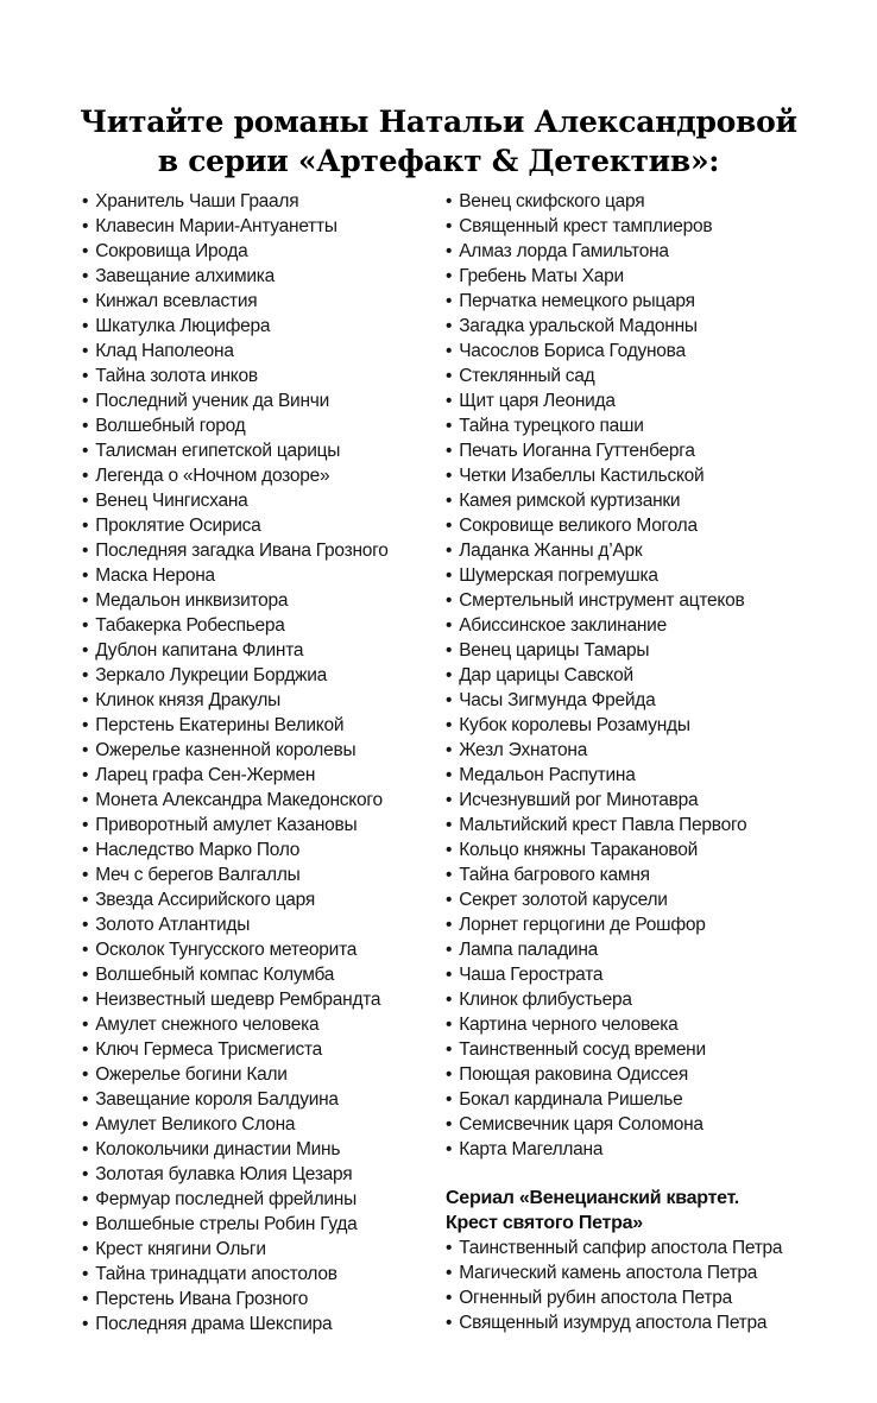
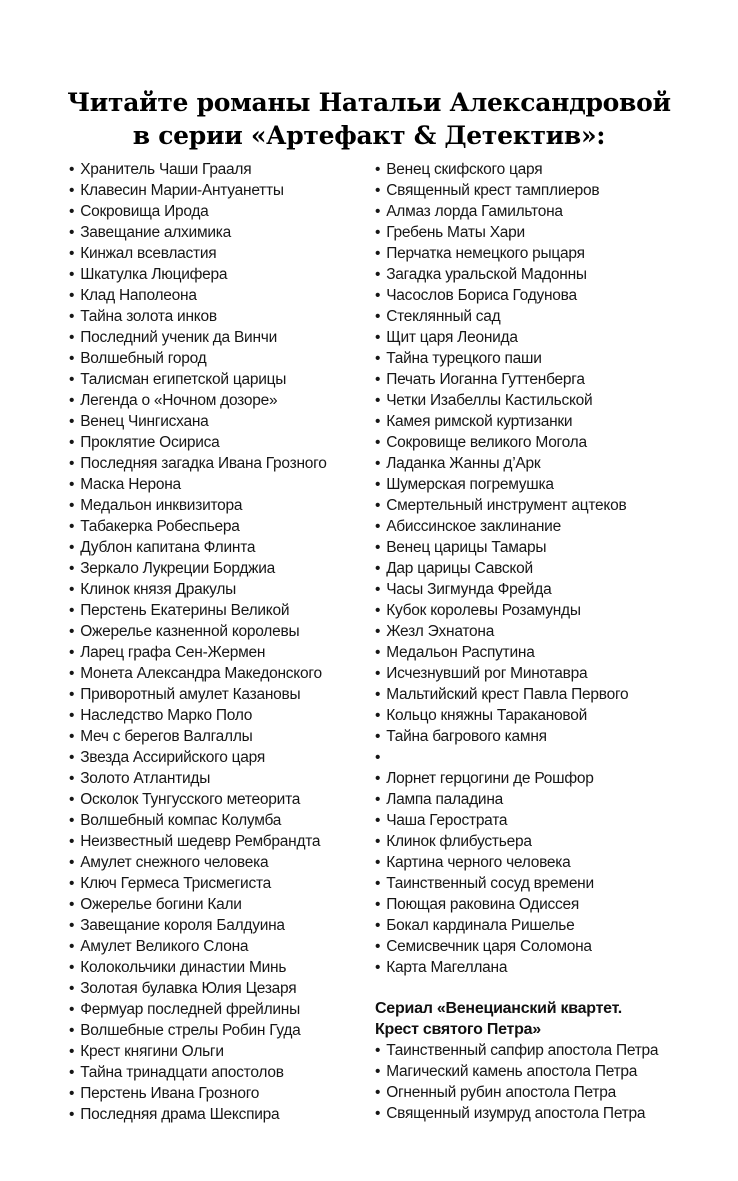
  Читайте романы Натальи Александровой
  в серии «Артефакт & Детектив»:
  •
  Хранитель Чаши Грааля
  •
  Клавесин Марии-Антуанетты
  •
  Сокровища Ирода
  •
  Завещание алхимика
  •
  Кинжал всевластия
  •
  Шкатулка Люцифера
  •
  Клад Наполеона
  •
  Тайна золота инков
  •
  Последний ученик да Винчи
  •
  Волшебный город
  •
  Талисман египетской царицы
  •
  Легенда о «Ночном дозоре»
  •
  Венец Чингисхана
  •
  Проклятие Осириса
  •
  Последняя загадка Ивана Грозного
  •
  Маска Нерона
  •
  Медальон инквизитора
  •
  Табакерка Робеспьера
  •
  Дублон капитана Флинта
  •
  Зеркало Лукреции Борджиа
  •
  Клинок князя Дракулы
  •
  Перстень Екатерины Великой
  •
  Ожерелье казненной королевы
  •
  Ларец графа Сен-Жермен
  •
  Монета Александра Македонского
  •
  Приворотный амулет Казановы
  •
  Наследство Марко Поло
  •
  Меч с берегов Валгаллы
  •
  Звезда Ассирийского царя
  •
  Золото Атлантиды
  •
  Осколок Тунгусского метеорита
  •
  Волшебный компас Колумба
  •
  Неизвестный шедевр Рембрандта
  •
  Амулет снежного человека
  •
  Ключ Гермеса Трисмегиста
  •
  Ожерелье богини Кали
  •
  Завещание короля Балдуина
  •
  Амулет Великого Слона
  •
  Колокольчики династии Минь
  •
  Золотая булавка Юлия Цезаря
  •
  Фермуар последней фрейлины
  •
  Волшебные стрелы Робин Гуда
  •
  Крест княгини Ольги
  •
  Тайна тринадцати апостолов
  •
  Перстень Ивана Грозного
  •
  Последняя драма Шекспира
  •
  Венец скифского царя
  •
  Священный крест тамплиеров
  •
  Алмаз лорда Гамильтона
  •
  Гребень Маты Хари
  •
  Перчатка немецкого рыцаря
  •
  Загадка уральской Мадонны
  •
  Часослов Бориса Годунова
  •
  Стеклянный сад
  •
  Щит царя Леонида
  •
  Тайна турецкого паши
  •
  Печать Иоганна Гуттенберга
  •
  Четки Изабеллы Кастильской
  •
  Камея римской куртизанки
  •
  Сокровище великого Могола
  •
  Ладанка Жанны д’Арк
  •
  Шумерская погремушка
  •
  Смертельный инструмент ацтеков
  •
  Абиссинское заклинание
  •
  Венец царицы Тамары
  •
  Дар царицы Савской
  •
  Часы Зигмунда Фрейда
  •
  Кубок королевы Розамунды
  •
  Жезл Эхнатона
  •
  Медальон Распутина
  •
  Исчезнувший рог Минотавра
  •
  Мальтийский крест Павла Первого
  •
  Кольцо княжны Таракановой
  •
  Тайна багрового камня
  •
- Секрет золотой карусели
  •
  Лорнет герцогини де Рошфор
  •
  Лампа паладина
  •
  Чаша Герострата
  •
  Клинок флибустьера
  •
  Картина черного человека
  •
  Таинственный сосуд времени
  •
  Поющая раковина Одиссея
  •
  Бокал кардинала Ришелье
  •
  Семисвечник царя Соломона
  •
  Карта Магеллана
  Сериал «Венецианский квартет.
  Крест святого Петра»
  •
  Таинственный сапфир апостола Петра
  •
  Магический камень апостола Петра
  •
  Огненный рубин апостола Петра
  •
  Священный изумруд апостола Петра
